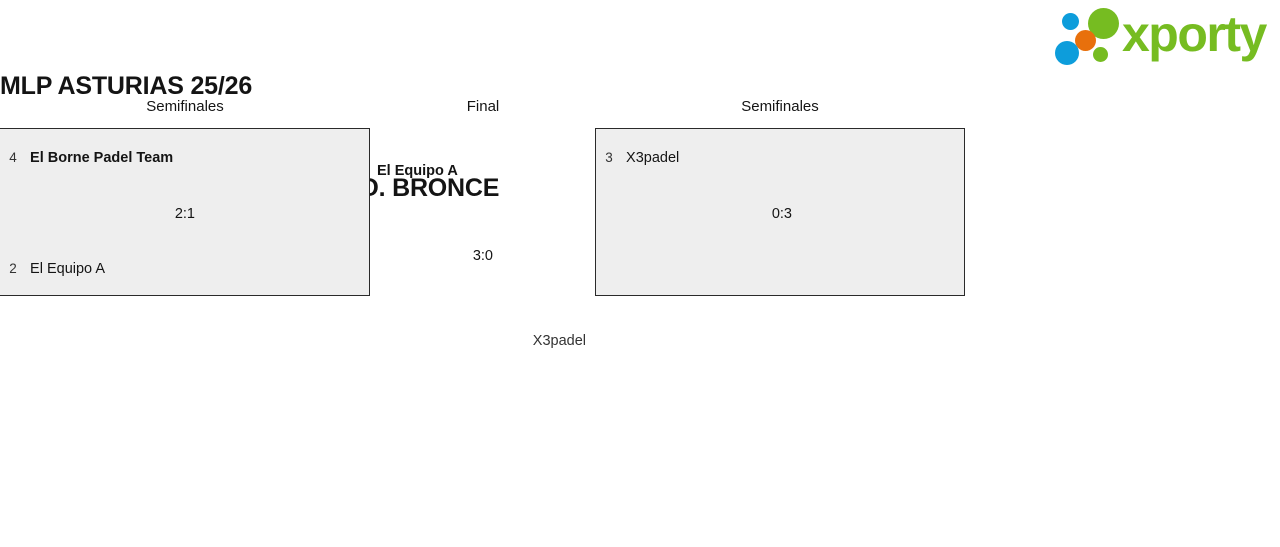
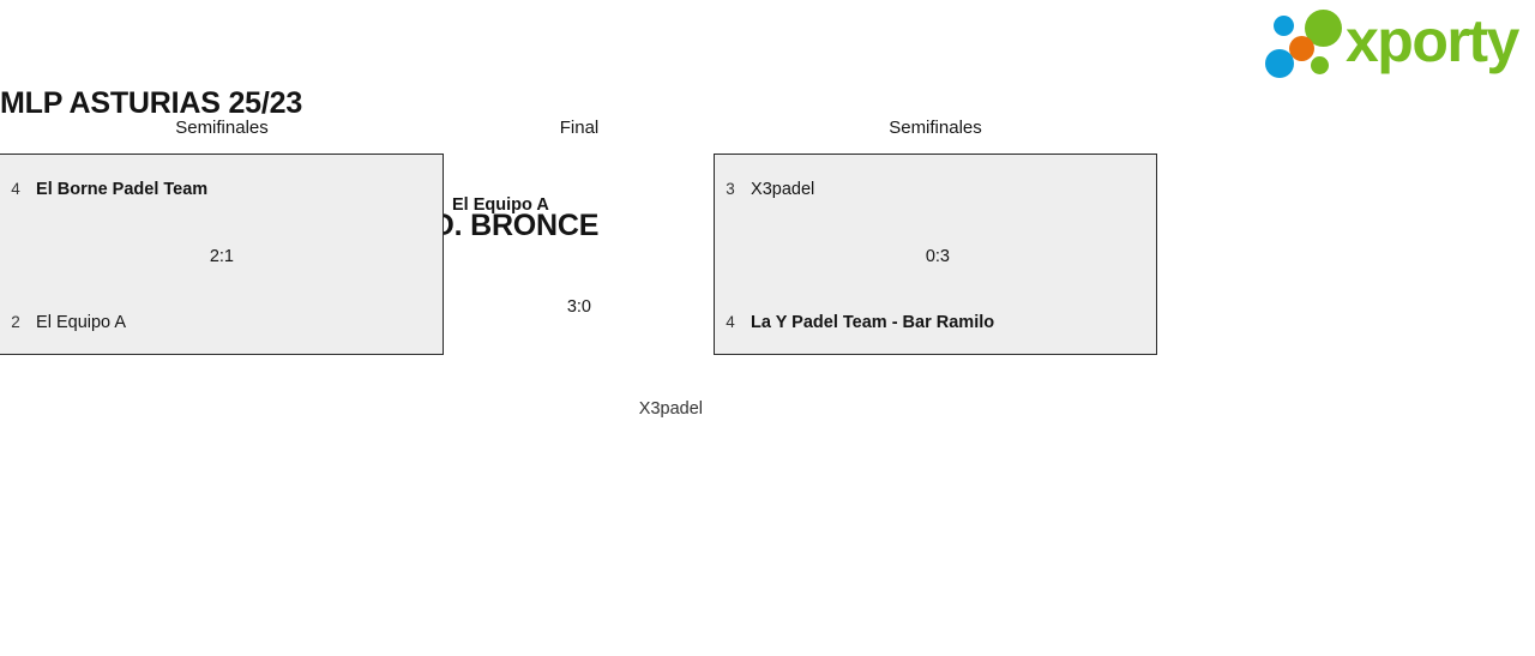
- MLP ASTURIAS 25/26
+ MLP ASTURIAS 25/23
  xporty
  Semifinales
  Final
  Semifinales
  4 El Borne Padel Team
  2:1
  2 El Equipo A
  3 X3padel
  0:3
+ 4 La Y Padel Team - Bar Ramilo
  El Equipo A
  3:0
  X3padel
